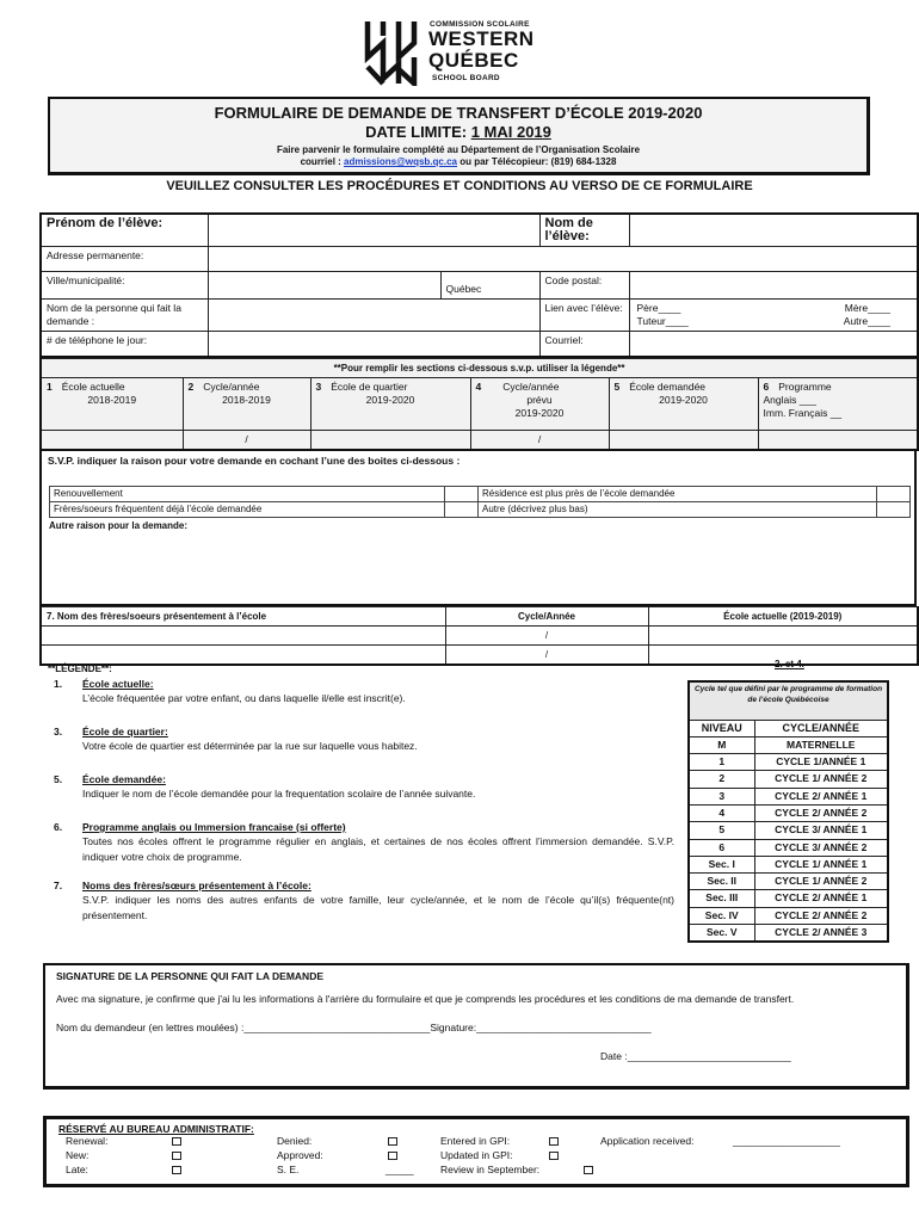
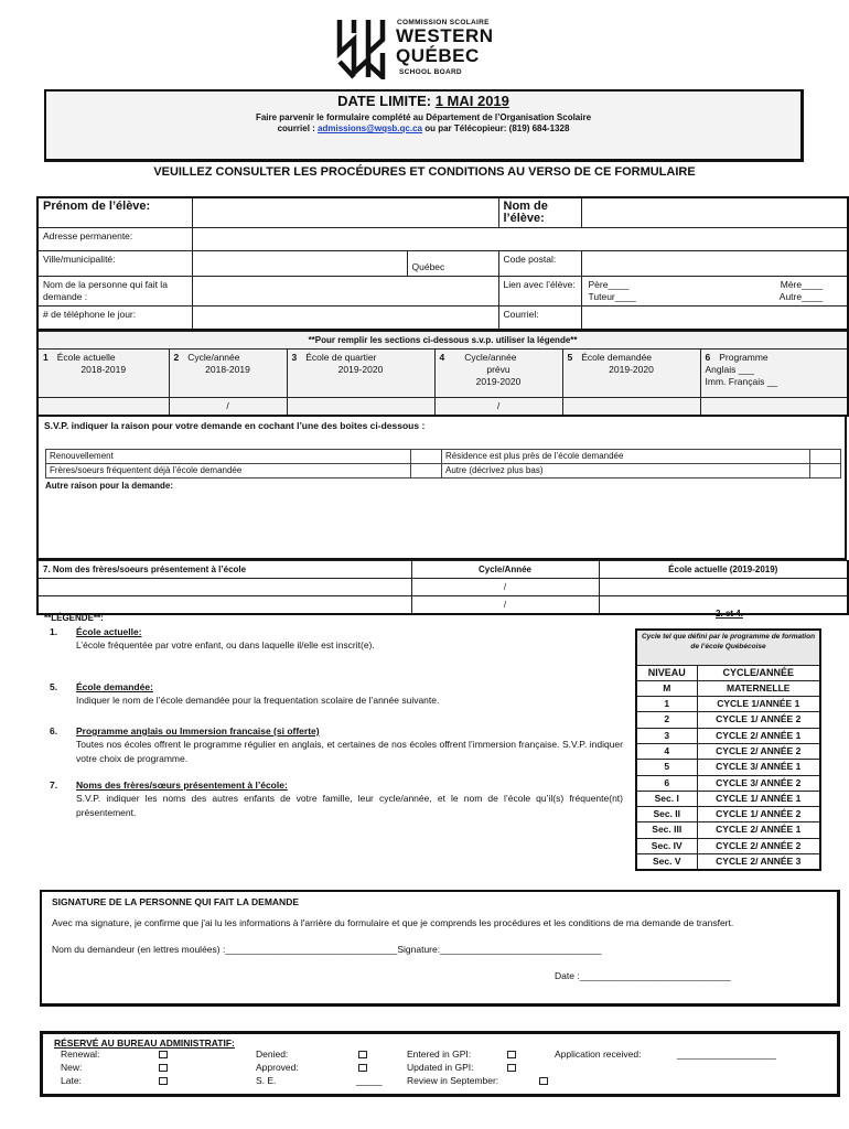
  WESTERN
  QUÉBEC
- FORMULAIRE DE DEMANDE DE TRANSFERT D’ÉCOLE 2019-2020
  DATE LIMITE: 1 MAI 2019
  Faire parvenir le formulaire complété au Département de l’Organisation Scolaire
  courriel : admissions@wqsb.qc.ca ou par Télécopieur: (819) 684-1328
  VEUILLEZ CONSULTER LES PROCÉDURES ET CONDITIONS AU VERSO DE CE FORMULAIRE
  Prénom de l’élève:		Nom de l’élève:
  Adresse permanente:
  Ville/municipalité:		Québec	Code postal:
  Nom de la personne qui fait la demande :		Lien avec l’élève:	Père____ Mère____ Tuteur____ Autre____
  # de téléphone le jour:		Courriel:
  **Pour remplir les sections ci-dessous s.v.p. utiliser la légende**
  1 École actuelle 2018-2019	2 Cycle/année 2018-2019	3 École de quartier 2019-2020	4 Cycle/année prévu 2019-2020	5 École demandée 2019-2020	6 Programme Anglais ___ Imm. Français __
  	/		/
  S.V.P. indiquer la raison pour votre demande en cochant l’une des boites ci-dessous :
  Renouvellement		Résidence est plus près de l’école demandée
  Frères/soeurs fréquentent déjà l’école demandée		Autre (décrivez plus bas)
  Autre raison pour la demande:
  7. Nom des frères/soeurs présentement à l’école	Cycle/Année	École actuelle (2019-2019)
  	/
  	/
  **LÉGENDE**:
  1.
  École actuelle:
  L’école fréquentée par votre enfant, ou dans laquelle il/elle est inscrit(e).
- 3.
- École de quartier:
- Votre école de quartier est déterminée par la rue sur laquelle vous habitez.
  5.
  École demandée:
  Indiquer le nom de l’école demandée pour la frequentation scolaire de l’année suivante.
  6.
  Programme anglais ou Immersion francaise (si offerte)
- Toutes nos écoles offrent le programme régulier en anglais, et certaines de nos écoles offrent l’immersion demandée. S.V.P. indiquer votre choix de programme.
+ Toutes nos écoles offrent le programme régulier en anglais, et certaines de nos écoles offrent l’immersion française. S.V.P. indiquer votre choix de programme.
  7.
  Noms des frères/sœurs présentement à l’école:
  S.V.P. indiquer les noms des autres enfants de votre famille, leur cycle/année, et le nom de l’école qu’il(s) fréquente(nt) présentement.
  2. et 4.
  NIVEAU	CYCLE/ANNÉE
  M	MATERNELLE
  1	CYCLE 1/ANNÉE 1
  2	CYCLE 1/ ANNÉE 2
  3	CYCLE 2/ ANNÉE 1
  4	CYCLE 2/ ANNÉE 2
  5	CYCLE 3/ ANNÉE 1
  6	CYCLE 3/ ANNÉE 2
  Sec. I	CYCLE 1/ ANNÉE 1
  Sec. II	CYCLE 1/ ANNÉE 2
  Sec. III	CYCLE 2/ ANNÉE 1
  Sec. IV	CYCLE 2/ ANNÉE 2
  Sec. V	CYCLE 2/ ANNÉE 3
  SIGNATURE DE LA PERSONNE QUI FAIT LA DEMANDE
  Avec ma signature, je confirme que j'ai lu les informations à l'arrière du formulaire et que je comprends les procédures et les conditions de ma demande de transfert.
  Nom du demandeur (en lettres moulées) :_________________________________Signature:_______________________________
  Date :_____________________________
  RÉSERVÉ AU BUREAU ADMINISTRATIF:
  Renewal:
  Denied:
  Entered in GPI:
  Application received:
  ___________________
  New:
  Approved:
  Updated in GPI:
  Late:
  S. E.
  _____
  Review in September:
